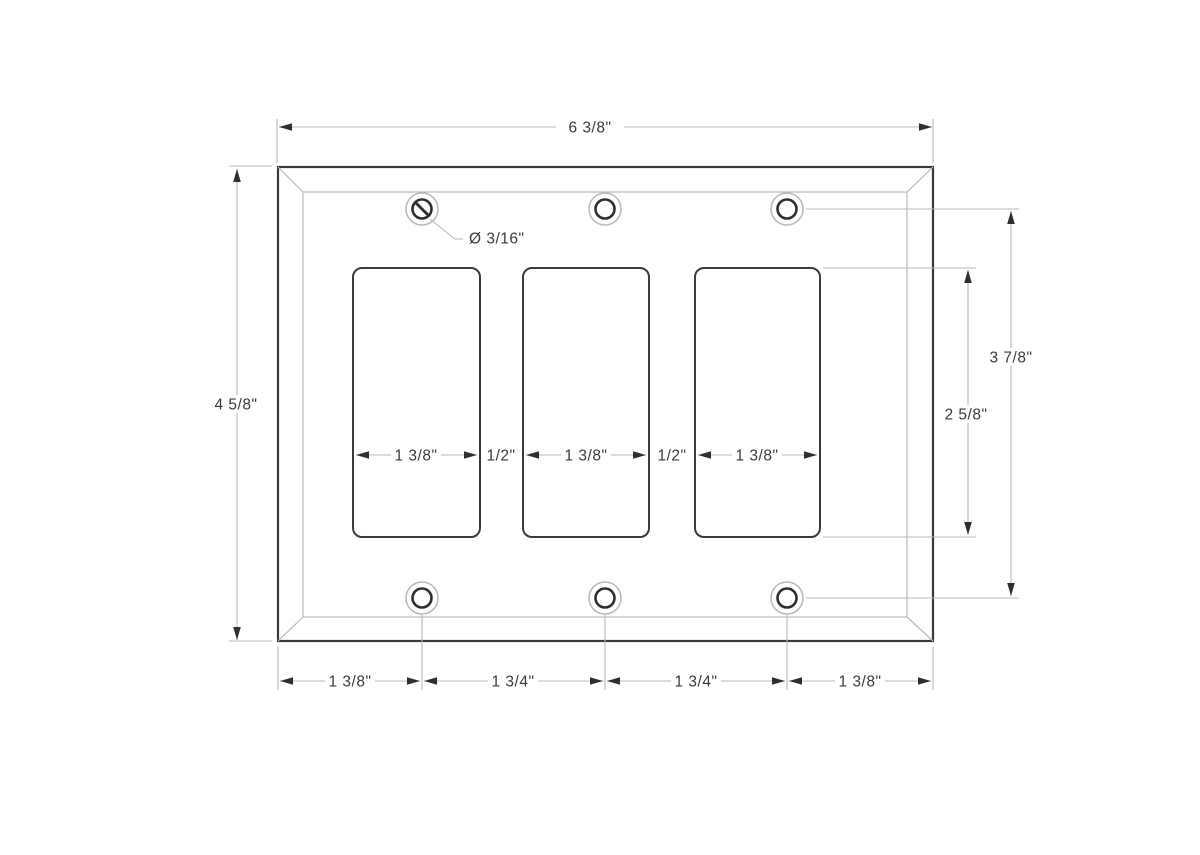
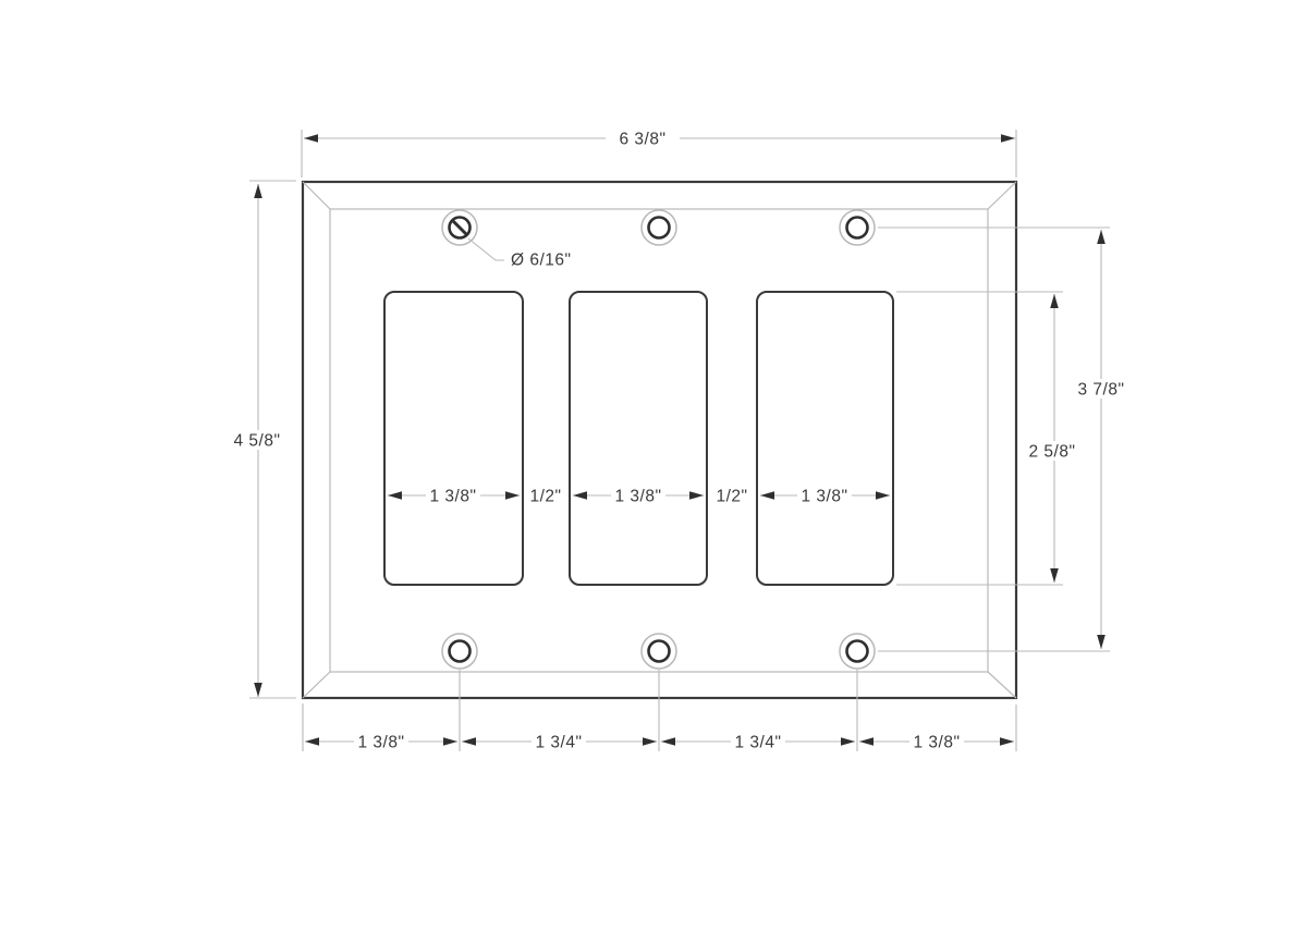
  6 3/8"
  4 5/8"
  3 7/8"
  2 5/8"
  1 3/8"
  1/2"
  1 3/8"
  1/2"
  1 3/8"
  1 3/8"
  1 3/4"
  1 3/4"
  1 3/8"
- Ø 3/16"
+ Ø 6/16"
